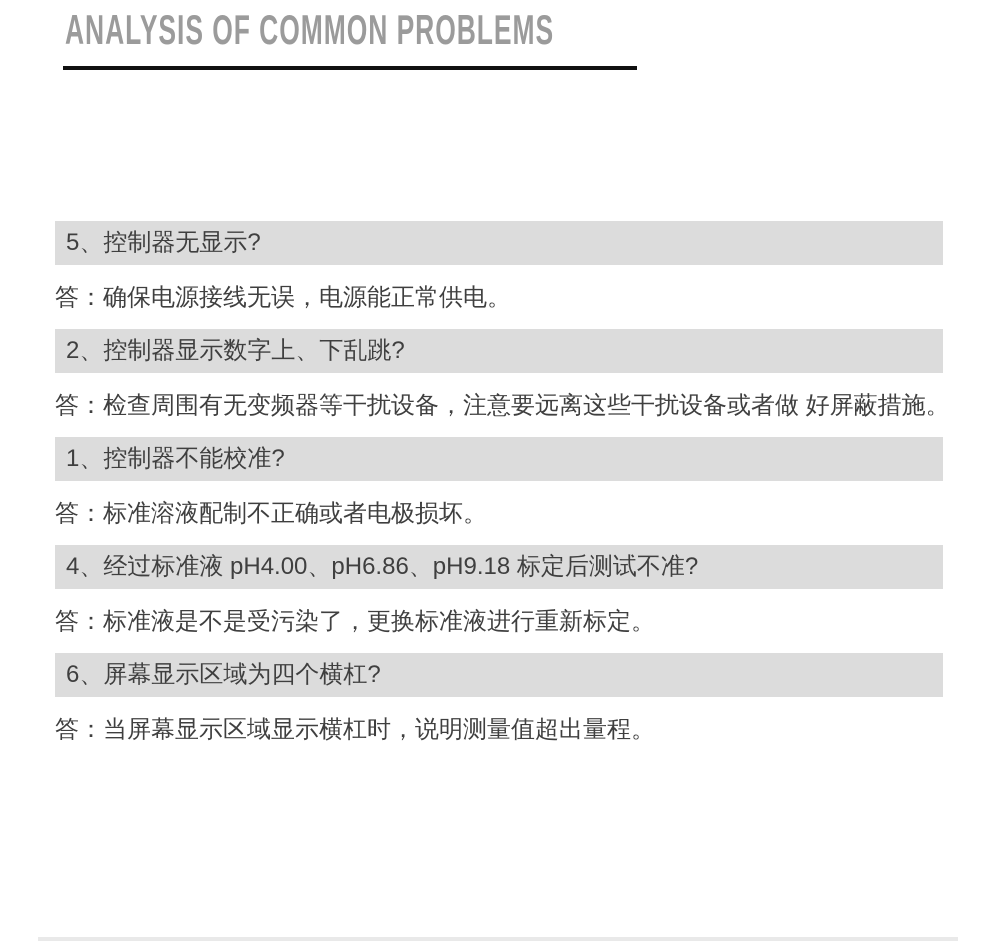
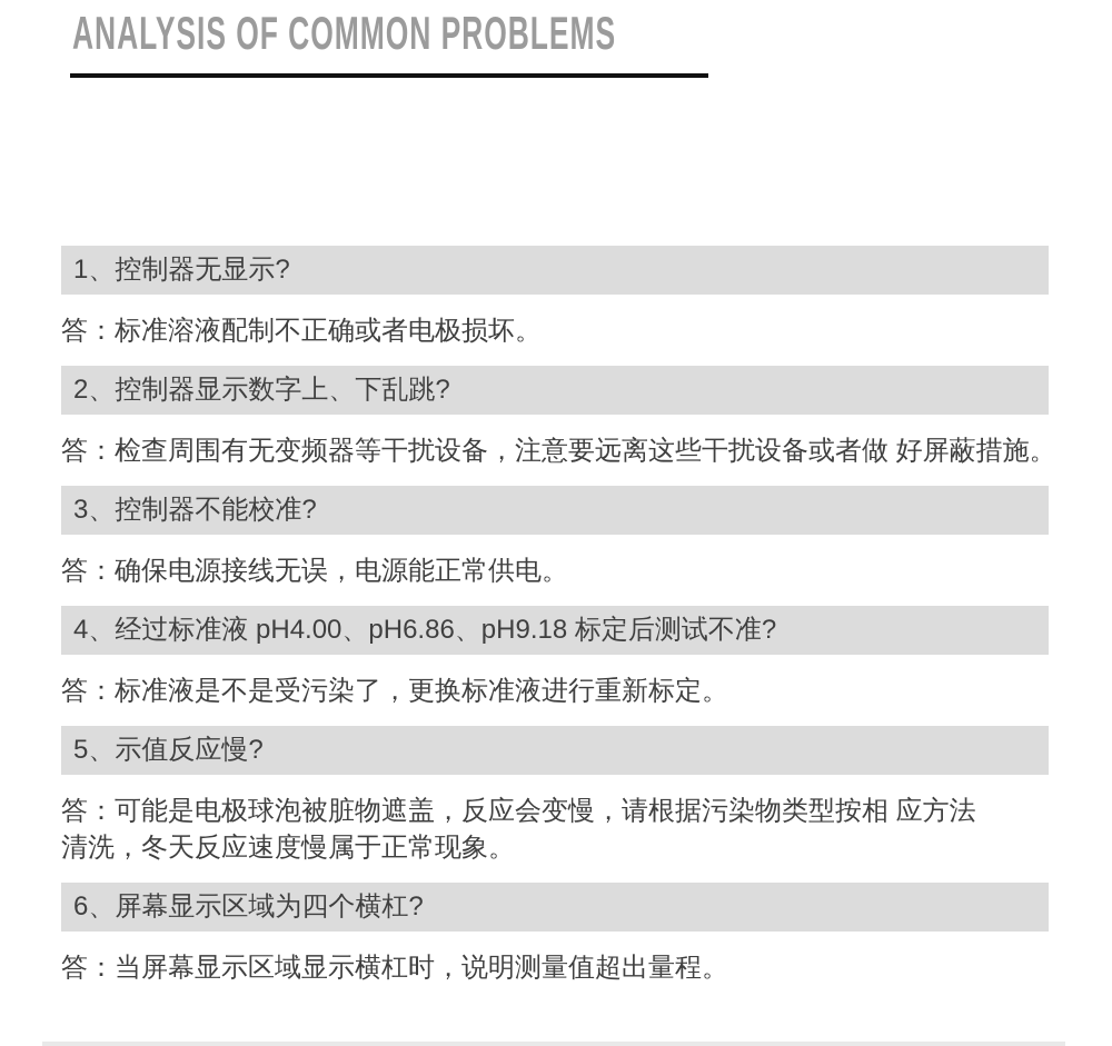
  ANALYSIS OF COMMON PROBLEMS
- 5、控制器无显示?
+ 1、控制器无显示?
- 答：确保电源接线无误，电源能正常供电。
+ 答：标准溶液配制不正确或者电极损坏。
  2、控制器显示数字上、下乱跳?
  答：检查周围有无变频器等干扰设备，注意要远离这些干扰设备或者做 好屏蔽措施。
- 1、控制器不能校准?
+ 3、控制器不能校准?
- 答：标准溶液配制不正确或者电极损坏。
+ 答：确保电源接线无误，电源能正常供电。
  4、经过标准液 pH4.00、pH6.86、pH9.18 标定后测试不准?
  答：标准液是不是受污染了，更换标准液进行重新标定。
+ 5、示值反应慢?
+ 答：可能是电极球泡被脏物遮盖，反应会变慢，请根据污染物类型按相 应方法
+ 清洗，冬天反应速度慢属于正常现象。
  6、屏幕显示区域为四个横杠?
  答：当屏幕显示区域显示横杠时，说明测量值超出量程。
